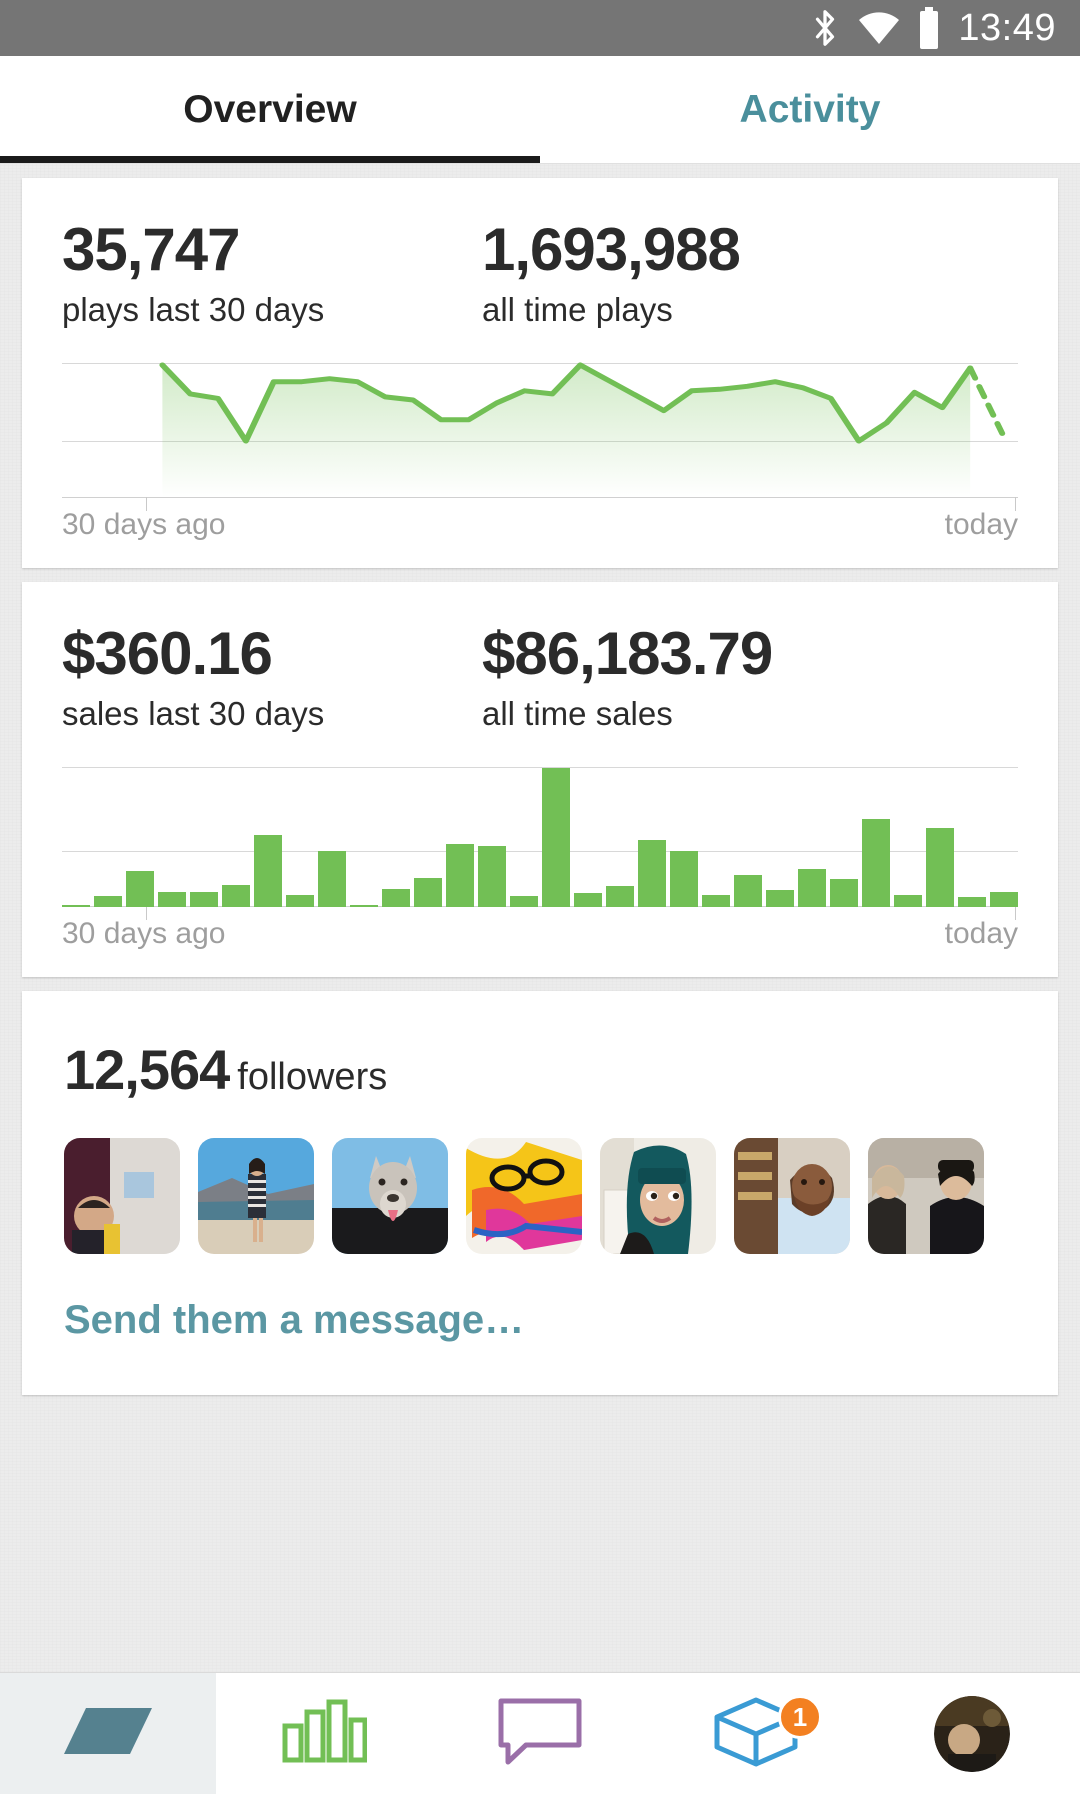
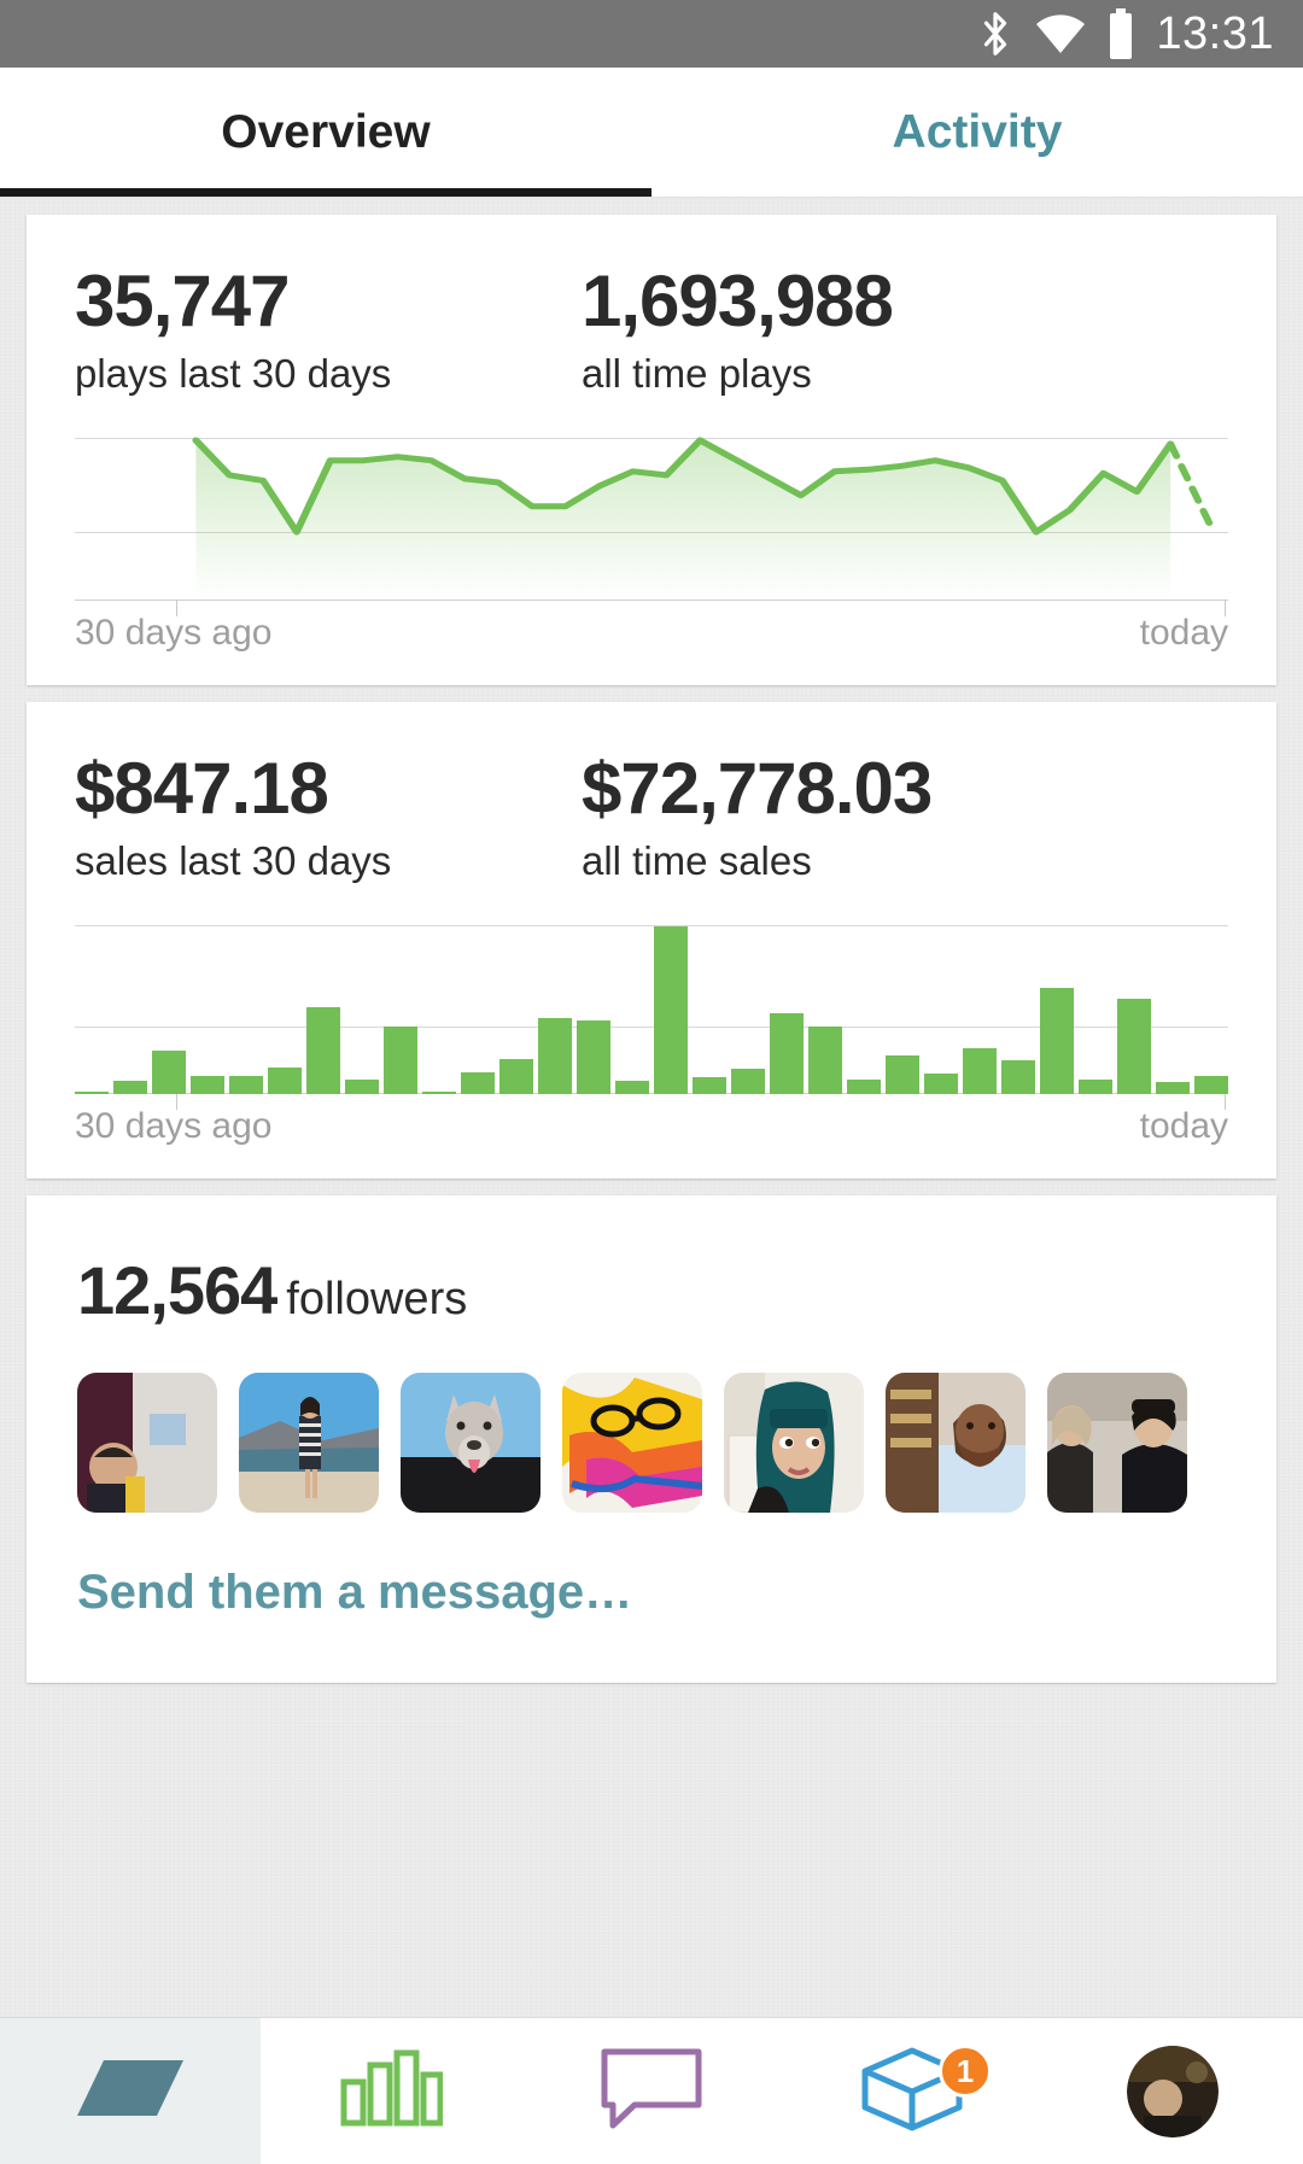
- 13:49
+ 13:31
  Overview
  Activity
  35,747
  plays last 30 days
  1,693,988
  all time plays
  30 days ago
  today
- $360.16
+ $847.18
  sales last 30 days
- $86,183.79
+ $72,778.03
  all time sales
  30 days ago
  today
  12,564 followers
  Send them a message…
  1
